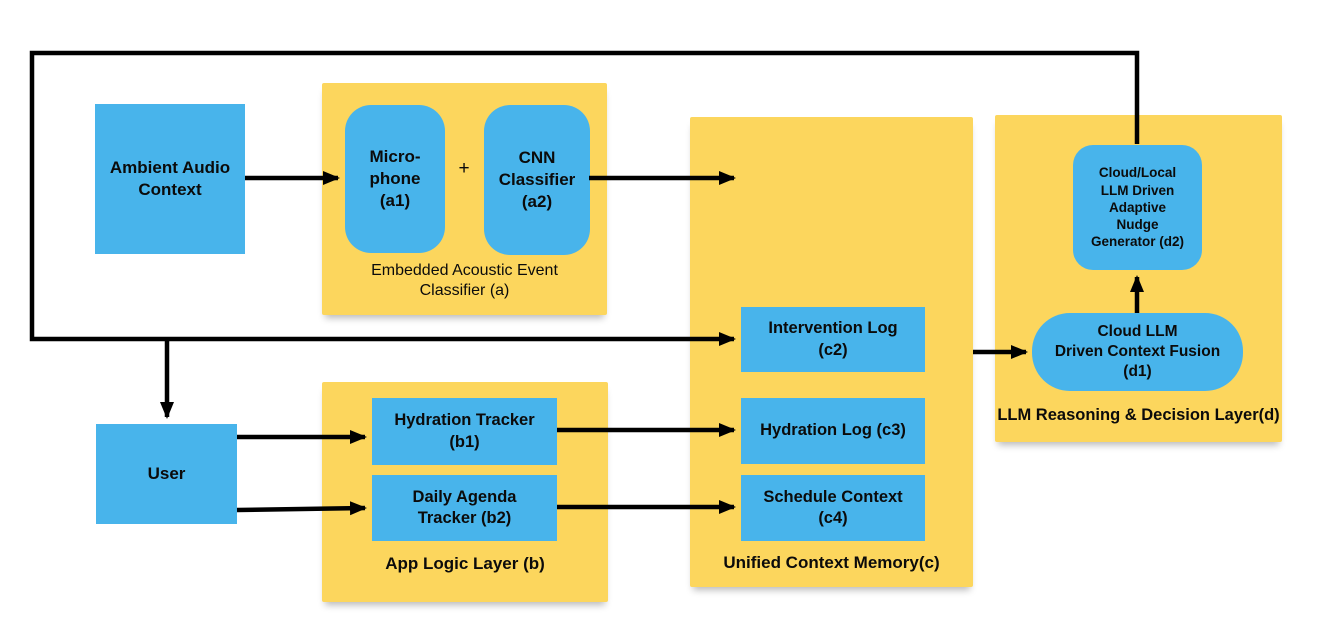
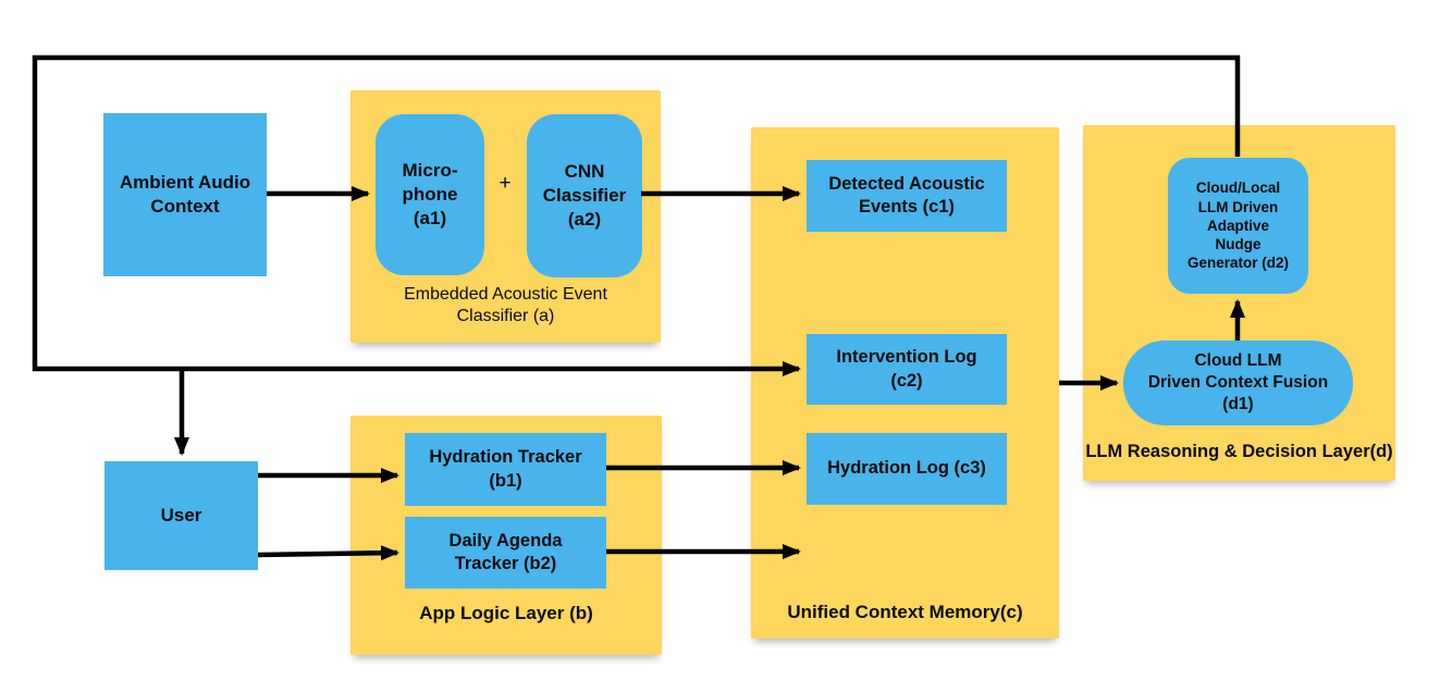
  Embedded Acoustic Event
  Classifier (a)
  App Logic Layer (b)
  Unified Context Memory(c)
  LLM Reasoning & Decision Layer(d)
  Ambient Audio
  Context
  Micro-
  phone
  (a1)
  +
  CNN
  Classifier
  (a2)
+ Detected Acoustic
+ Events (c1)
  Intervention Log
  (c2)
  Hydration Log (c3)
- Schedule Context
- (c4)
  Cloud/Local
  LLM Driven
  Adaptive
  Nudge
  Generator (d2)
  Cloud LLM
  Driven Context Fusion
  (d1)
  User
  Hydration Tracker
  (b1)
  Daily Agenda
  Tracker (b2)
